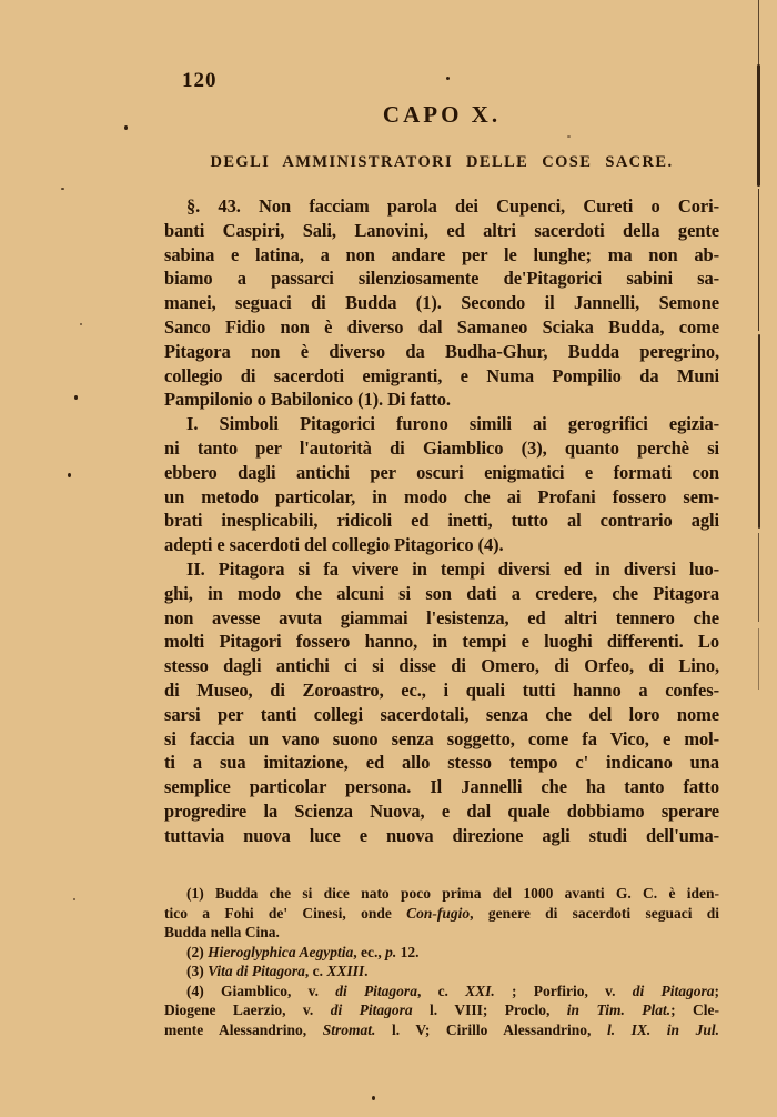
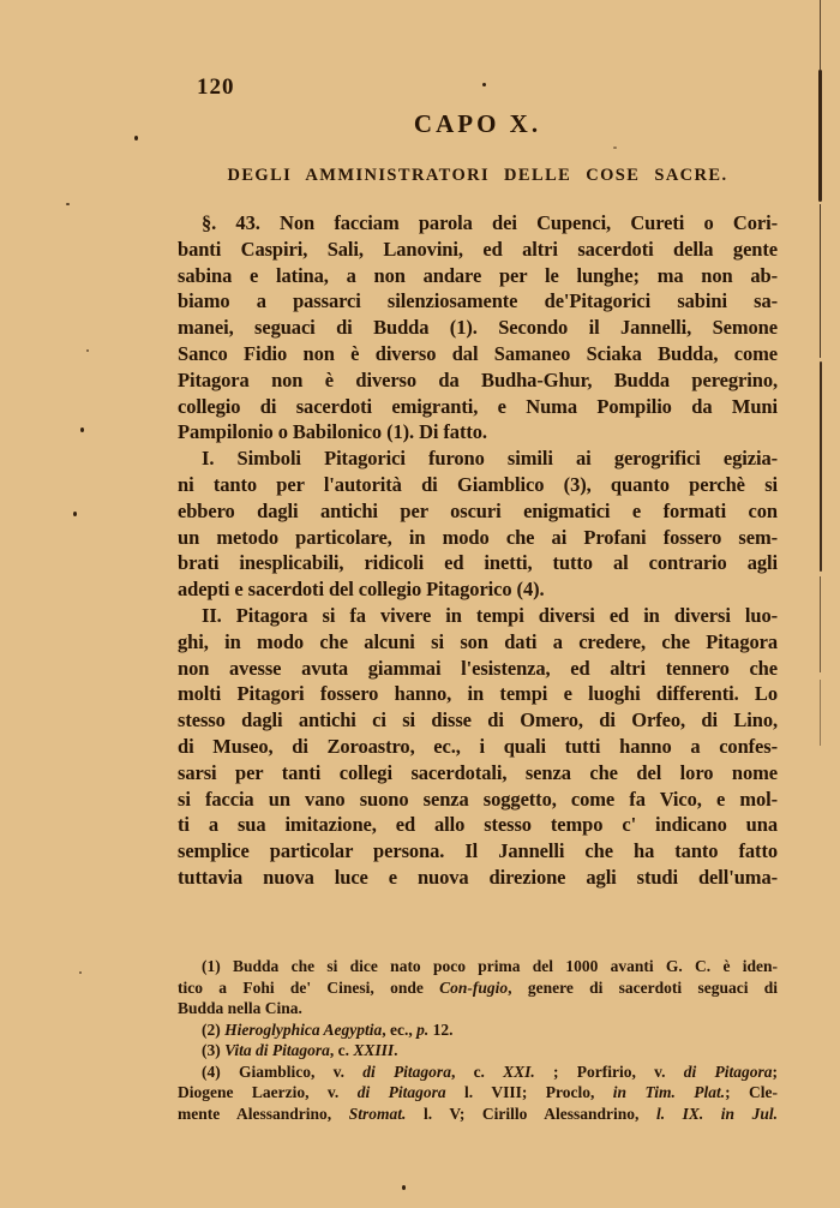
  120
  CAPO X.
  DEGLI AMMINISTRATORI DELLE COSE SACRE.
  §. 43. Non facciam parola dei Cupenci, Cureti o Cori-
  banti Caspiri, Sali, Lanovini, ed altri sacerdoti della gente
  sabina e latina, a non andare per le lunghe; ma non ab-
  biamo a passarci silenziosamente de'Pitagorici sabini sa-
  manei, seguaci di Budda (1). Secondo il Jannelli, Semone
  Sanco Fidio non è diverso dal Samaneo Sciaka Budda, come
  Pitagora non è diverso da Budha-Ghur, Budda peregrino,
  collegio di sacerdoti emigranti, e Numa Pompilio da Muni
  Pampilonio o Babilonico (1). Di fatto.
  I. Simboli Pitagorici furono simili ai gerogrifici egizia-
  ni tanto per l'autorità di Giamblico (3), quanto perchè si
  ebbero dagli antichi per oscuri enigmatici e formati con
- un metodo particolar, in modo che ai Profani fossero sem-
+ un metodo particolare, in modo che ai Profani fossero sem-
  brati inesplicabili, ridicoli ed inetti, tutto al contrario agli
  adepti e sacerdoti del collegio Pitagorico (4).
  II. Pitagora si fa vivere in tempi diversi ed in diversi luo-
  ghi, in modo che alcuni si son dati a credere, che Pitagora
  non avesse avuta giammai l'esistenza, ed altri tennero che
  molti Pitagori fossero hanno, in tempi e luoghi differenti. Lo
  stesso dagli antichi ci si disse di Omero, di Orfeo, di Lino,
  di Museo, di Zoroastro, ec., i quali tutti hanno a confes-
  sarsi per tanti collegi sacerdotali, senza che del loro nome
  si faccia un vano suono senza soggetto, come fa Vico, e mol-
  ti a sua imitazione, ed allo stesso tempo c' indicano una
  semplice particolar persona. Il Jannelli che ha tanto fatto
- progredire la Scienza Nuova, e dal quale dobbiamo sperare
  tuttavia nuova luce e nuova direzione agli studi dell'uma-
  (1) Budda che si dice nato poco prima del 1000 avanti G. C. è iden-
  tico a Fohi de' Cinesi, onde Con-fugio, genere di sacerdoti seguaci di
  Budda nella Cina.
  (2) Hieroglyphica Aegyptia, ec., p. 12.
  (3) Vita di Pitagora, c. XXIII.
  (4) Giamblico, v. di Pitagora, c. XXI. ; Porfirio, v. di Pitagora;
  Diogene Laerzio, v. di Pitagora l. VIII; Proclo, in Tim. Plat.; Cle-
  mente Alessandrino, Stromat. l. V; Cirillo Alessandrino, l. IX. in Jul.
